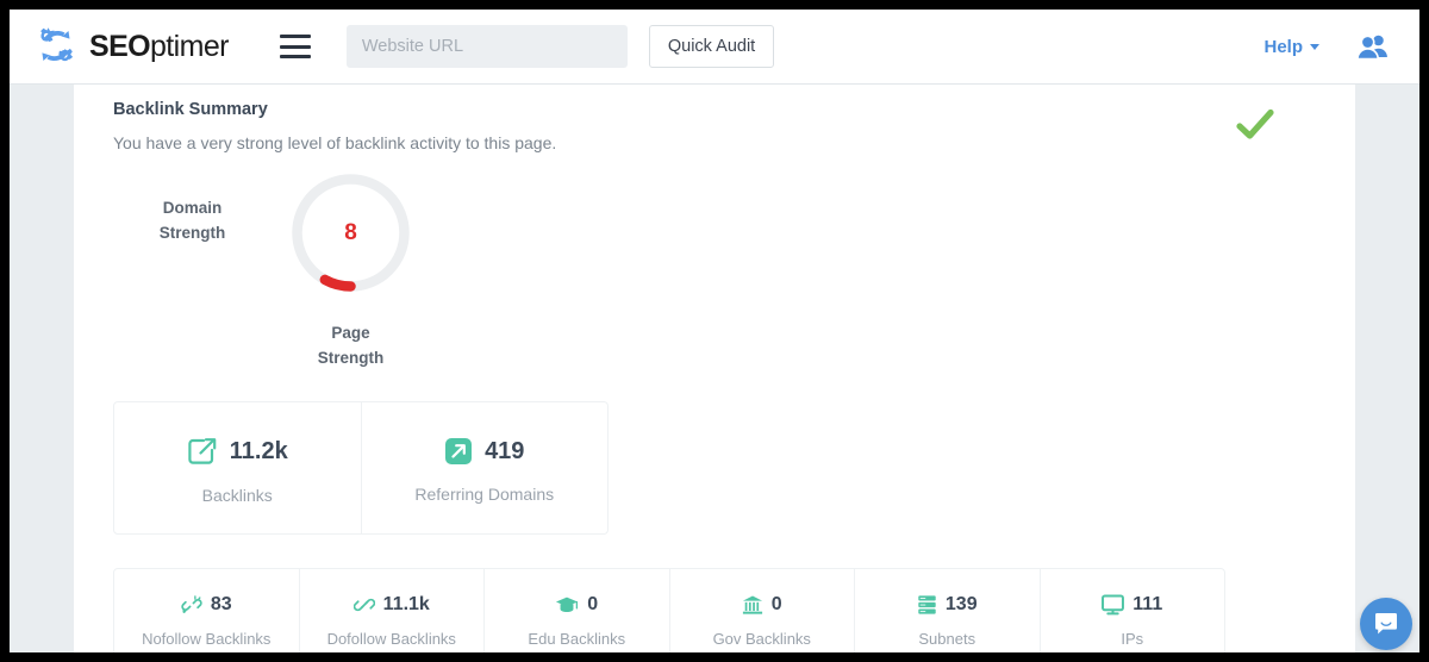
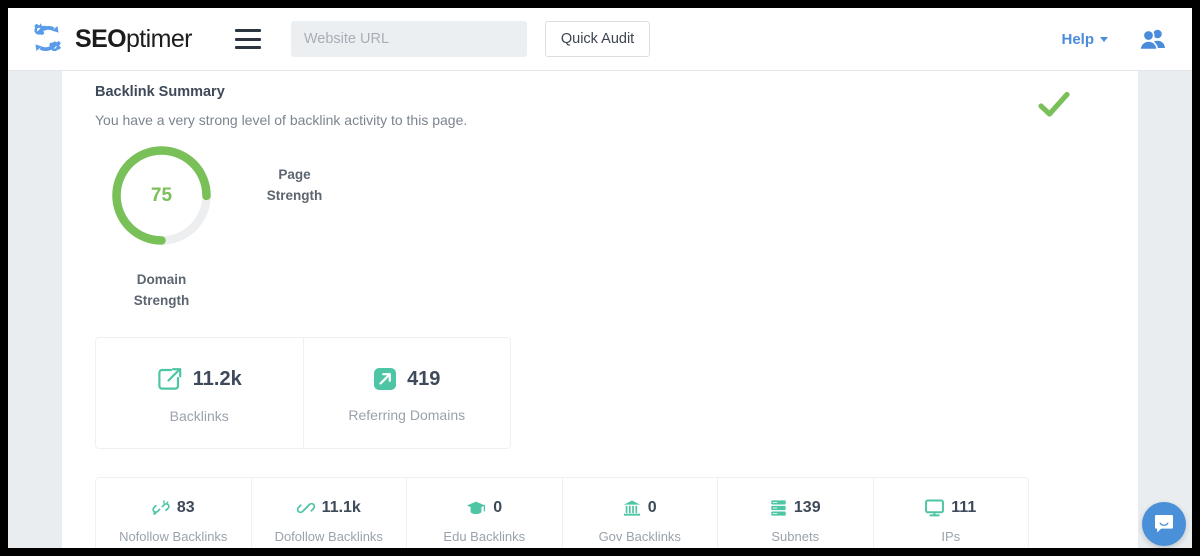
  SEOptimer
  Website URL
  Quick Audit
  Help
  Backlink Summary
  You have a very strong level of backlink activity to this page.
+ 75
  Domain
  Strength
- 8
  Page
  Strength
  11.2k
  Backlinks
  419
  Referring Domains
  83
  Nofollow Backlinks
  11.1k
  Dofollow Backlinks
  0
  Edu Backlinks
  0
  Gov Backlinks
  139
  Subnets
  111
  IPs
